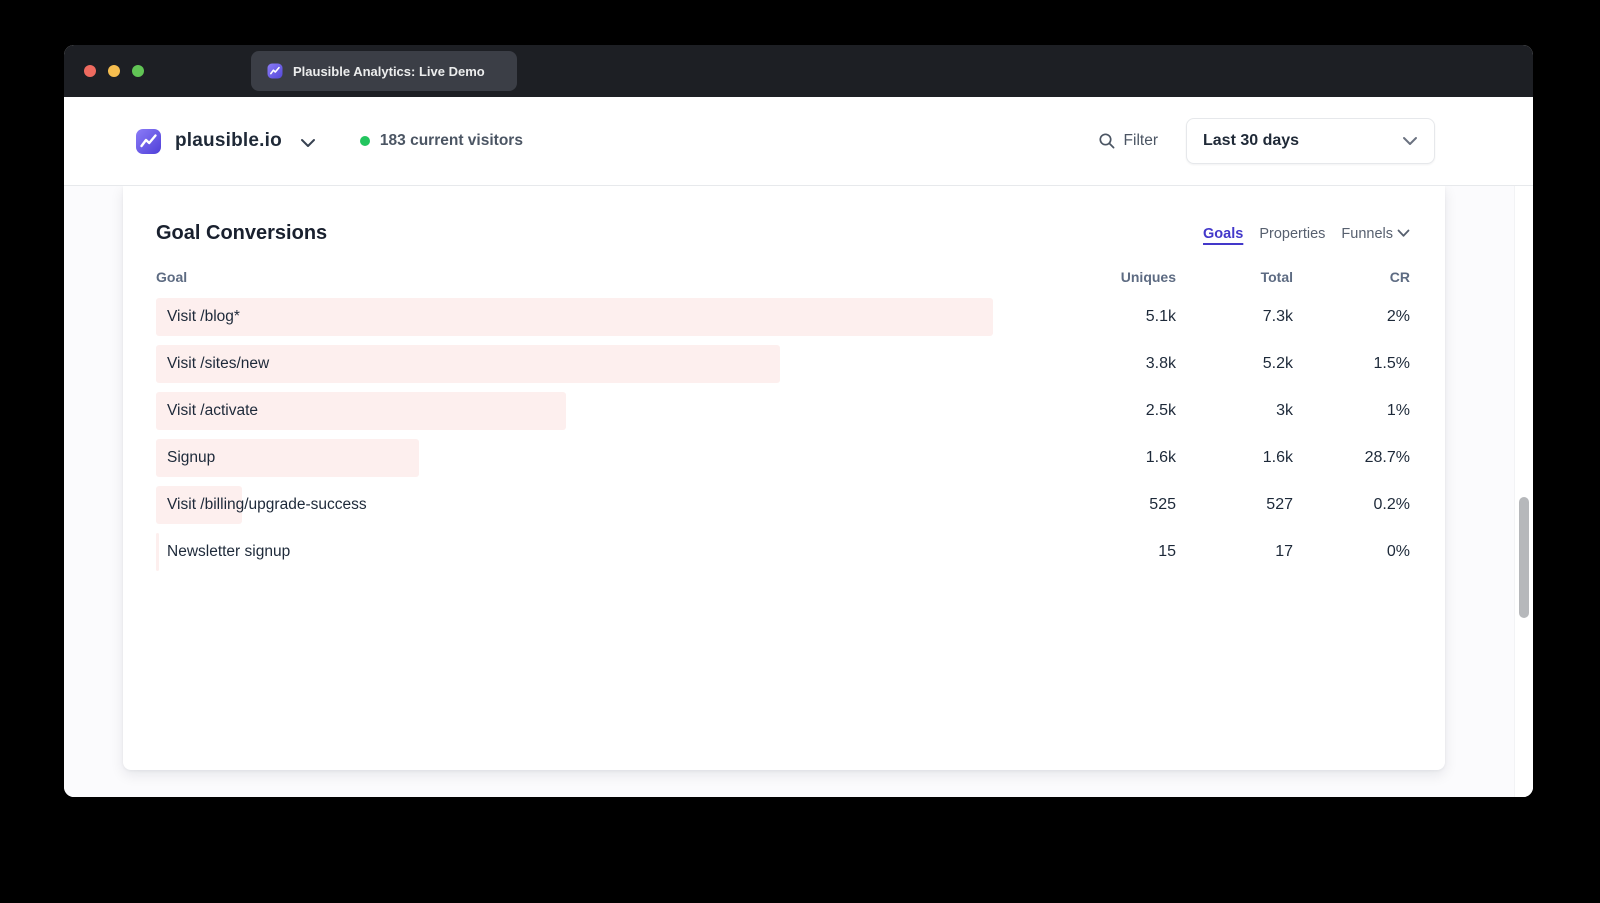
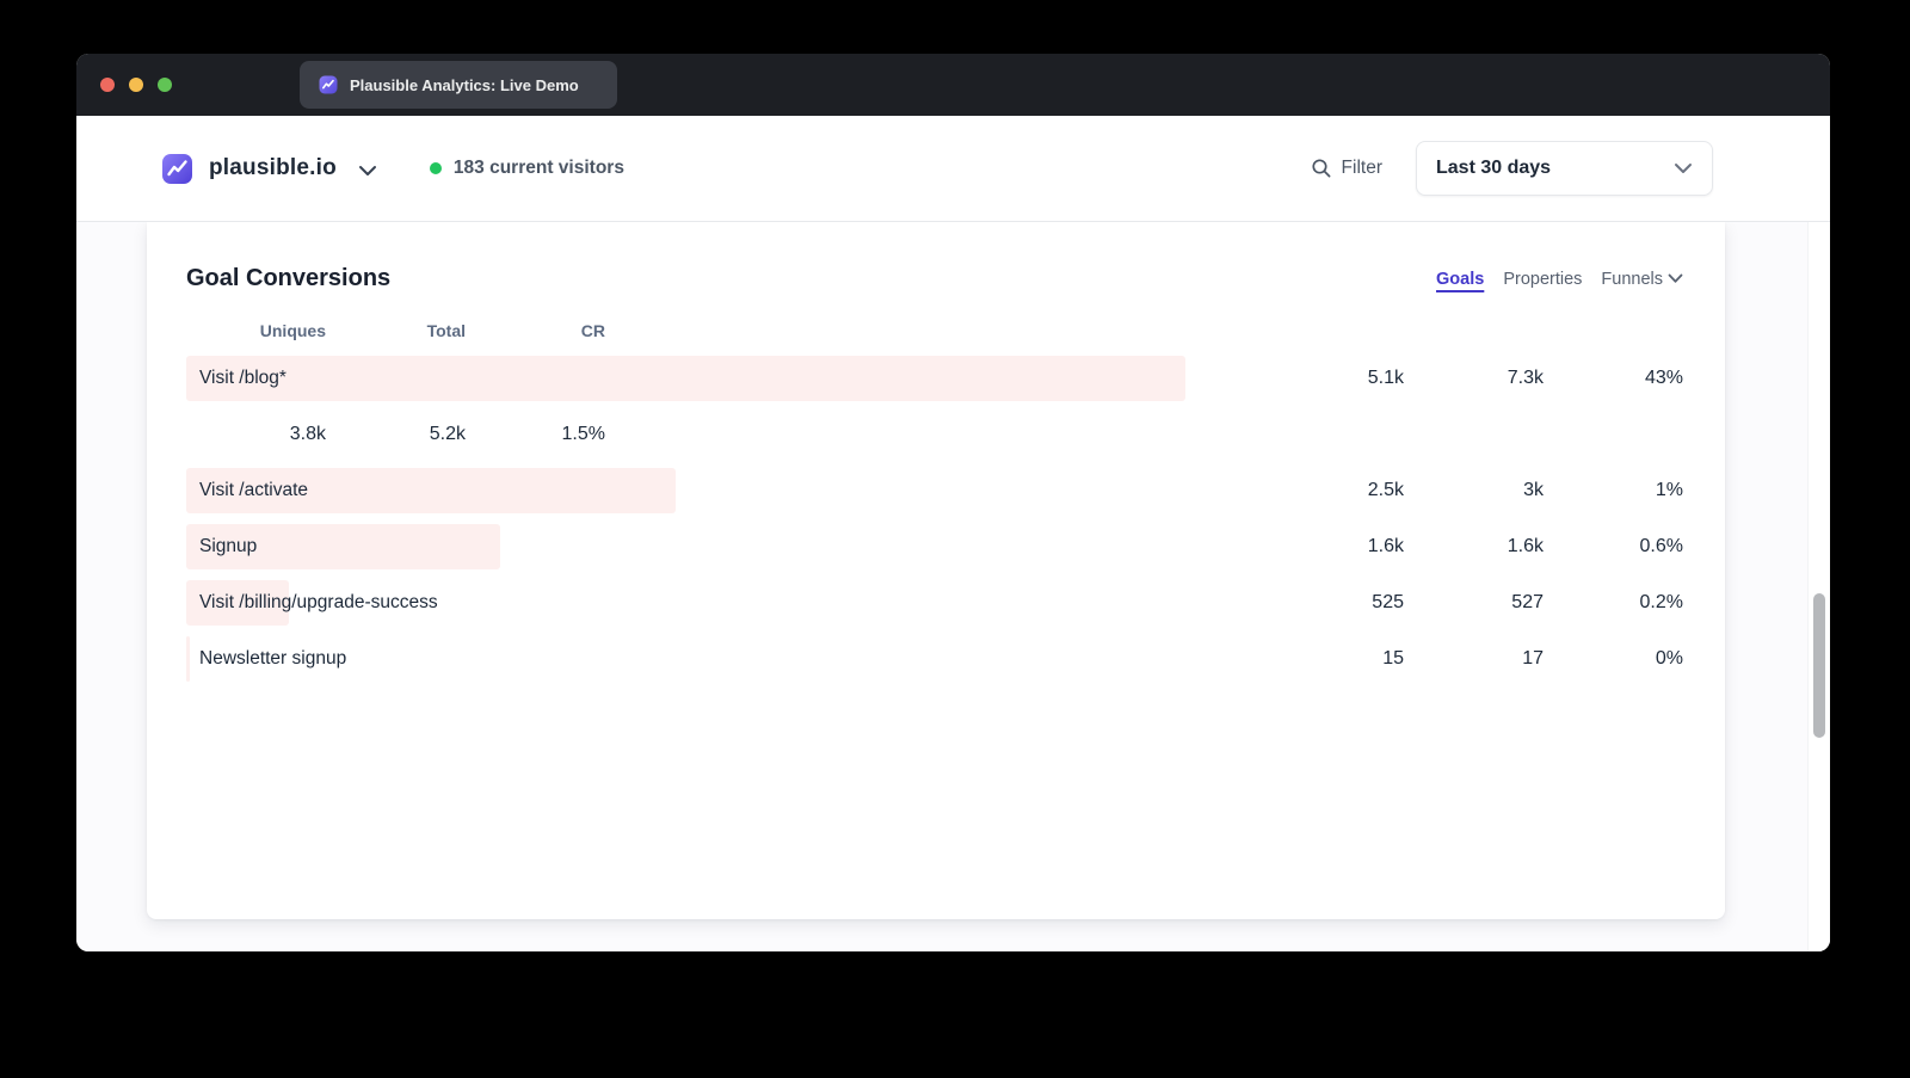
  Plausible Analytics: Live Demo
  plausible.io
  183 current visitors
  Filter
  Last 30 days
  Goal Conversions
  Goals
  Properties
  Funnels
- Goal
  Uniques
  Total
  CR
  Visit /blog*
  5.1k
  7.3k
- 2%
+ 43%
- Visit /sites/new
  3.8k
  5.2k
  1.5%
  Visit /activate
  2.5k
  3k
  1%
  Signup
  1.6k
  1.6k
- 28.7%
+ 0.6%
  Visit /billing/upgrade-success
  525
  527
  0.2%
  Newsletter signup
  15
  17
  0%
